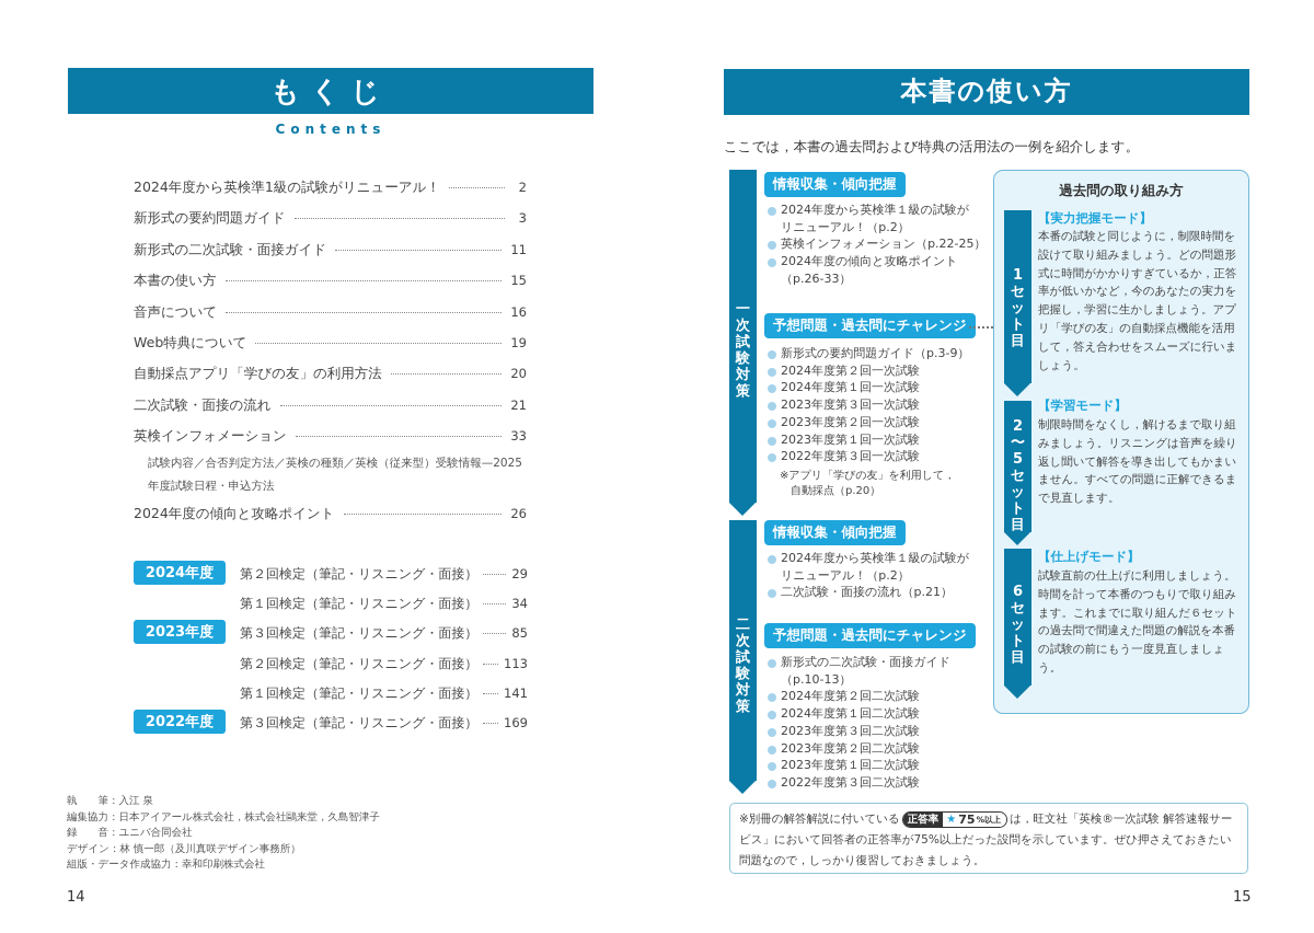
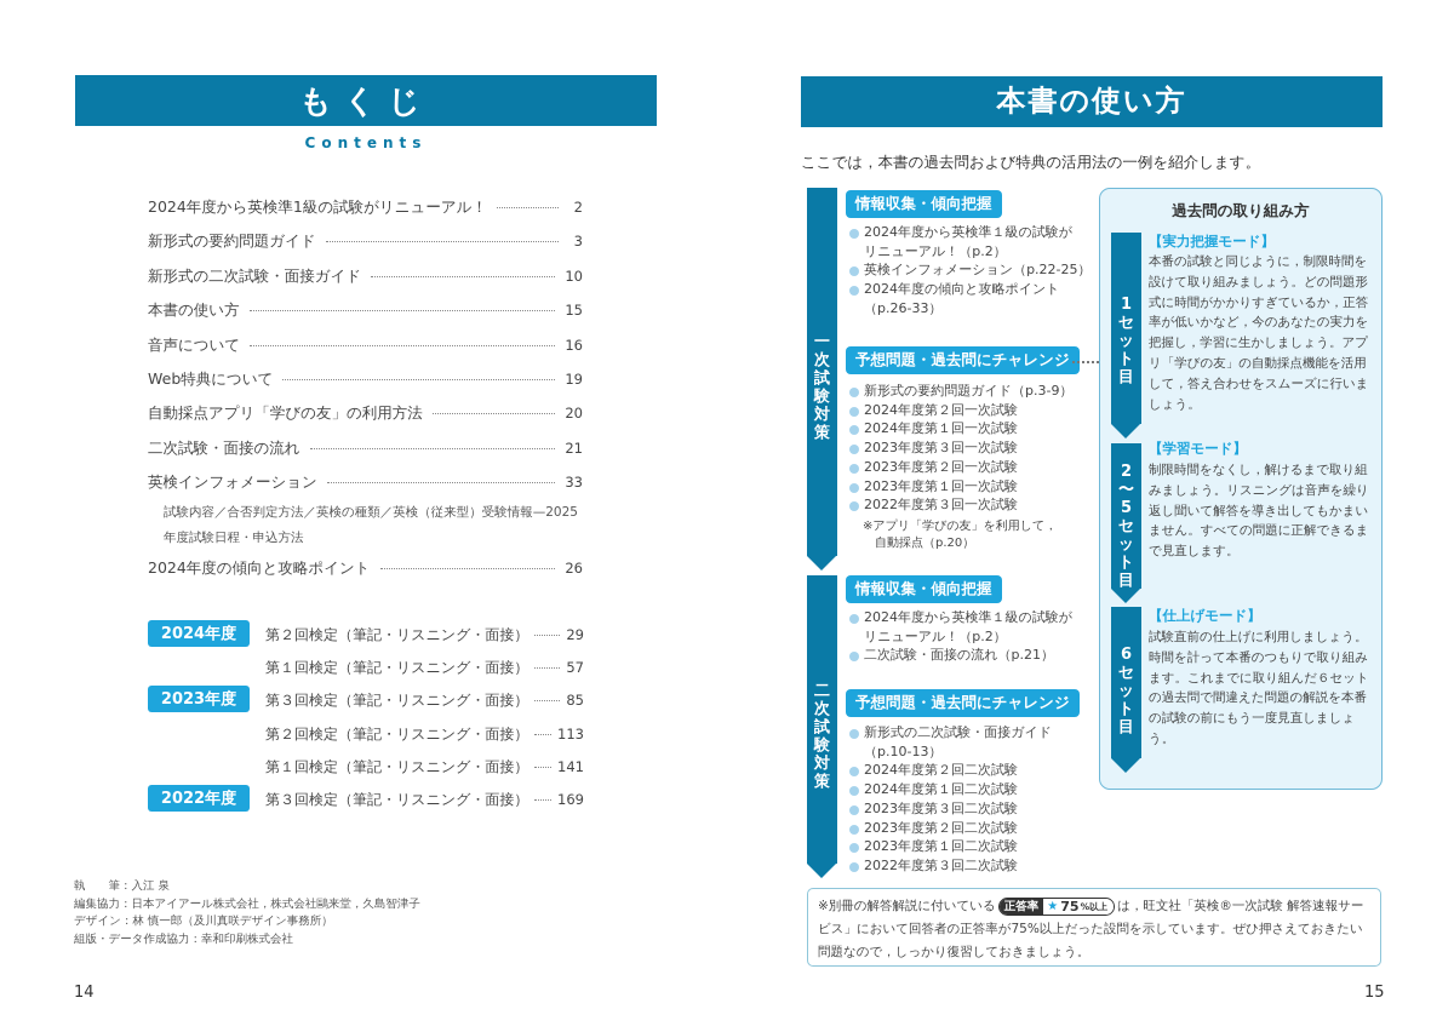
  もくじ
  Contents
  2024年度から英検準1級の試験がリニューアル！
  2
  新形式の要約問題ガイド
  3
  新形式の二次試験・面接ガイド
- 11
+ 10
  本書の使い方
  15
  音声について
  16
  Web特典について
  19
  自動採点アプリ「学びの友」の利用方法
  20
  二次試験・面接の流れ
  21
  英検インフォメーション
  33
  試験内容／合否判定方法／英検の種類／英検（従来型）受験情報—2025年度試験日程・申込方法
  2024年度の傾向と攻略ポイント
  26
  2024年度
  第２回検定（筆記・リスニング・面接）
  29
  第１回検定（筆記・リスニング・面接）
- 34
+ 57
  2023年度
  第３回検定（筆記・リスニング・面接）
  85
  第２回検定（筆記・リスニング・面接）
  113
  第１回検定（筆記・リスニング・面接）
  141
  2022年度
  第３回検定（筆記・リスニング・面接）
  169
  執 筆：入江 泉
  編集協力：日本アイアール株式会社，株式会社鷗来堂，久島智津子
- 録 音：ユニバ合同会社
  デザイン：林 慎一郎（及川真咲デザイン事務所）
  組版・データ作成協力：幸和印刷株式会社
  14
  本書の使い方
  ここでは，本書の過去問および特典の活用法の一例を紹介します。
  一
  次
  試
  験
  対
  策
  情報収集・傾向把握
  2024年度から英検準１級の試験が
  リニューアル！（p.2）
  英検インフォメーション（p.22-25）
  2024年度の傾向と攻略ポイント
  （p.26-33）
  予想問題・過去問にチャレンジ
  新形式の要約問題ガイド（p.3-9）
  2024年度第２回一次試験
  2024年度第１回一次試験
  2023年度第３回一次試験
  2023年度第２回一次試験
  2023年度第１回一次試験
  2022年度第３回一次試験
  ※アプリ「学びの友」を利用して，
  自動採点（p.20）
  二
  次
  試
  験
  対
  策
  情報収集・傾向把握
  2024年度から英検準１級の試験が
  リニューアル！（p.2）
  二次試験・面接の流れ（p.21）
  予想問題・過去問にチャレンジ
  新形式の二次試験・面接ガイド
  （p.10-13）
  2024年度第２回二次試験
  2024年度第１回二次試験
  2023年度第３回二次試験
  2023年度第２回二次試験
  2023年度第１回二次試験
  2022年度第３回二次試験
  過去問の取り組み方
  1
  セ
  ッ
  ト
  目
  【実力把握モード】
  本番の試験と同じように，制限時間を設けて取り組みましょう。どの問題形式に時間がかかりすぎているか，正答率が低いかなど，今のあなたの実力を把握し，学習に生かしましょう。アプリ「学びの友」の自動採点機能を活用して，答え合わせをスムーズに行いましょう。
  2
  〜
  5
  セ
  ッ
  ト
  目
  【学習モード】
  制限時間をなくし，解けるまで取り組みましょう。リスニングは音声を繰り返し聞いて解答を導き出してもかまいません。すべての問題に正解できるまで見直します。
  6
  セ
  ッ
  ト
  目
  【仕上げモード】
  試験直前の仕上げに利用しましょう。時間を計って本番のつもりで取り組みます。これまでに取り組んだ６セットの過去問で間違えた問題の解説を本番の試験の前にもう一度見直しましょう。
  ※別冊の解答解説に付いている
  正答率
  ★
  75
  %以上
  は，旺文社「英検®一次試験 解答速報サービス」において回答者の正答率が75%以上だった設問を示しています。ぜひ押さえておきたい問題なので，しっかり復習しておきましょう。
  15
